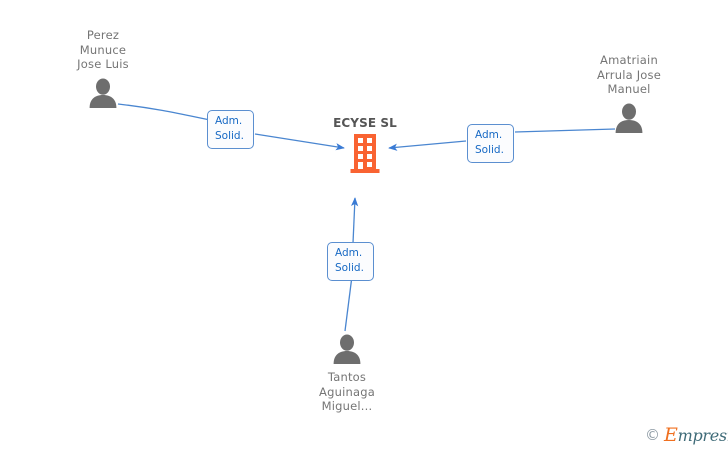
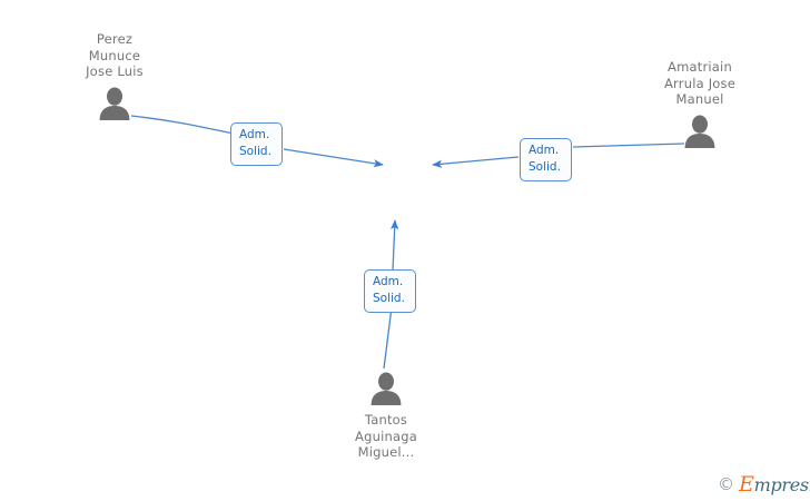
  Perez
  Munuce
  Jose Luis
  Amatriain
  Arrula Jose
  Manuel
  Tantos
  Aguinaga
  Miguel...
- ECYSE SL
  Adm.
  Solid.
  Adm.
  Solid.
  Adm.
  Solid.
  ©
  Empres
